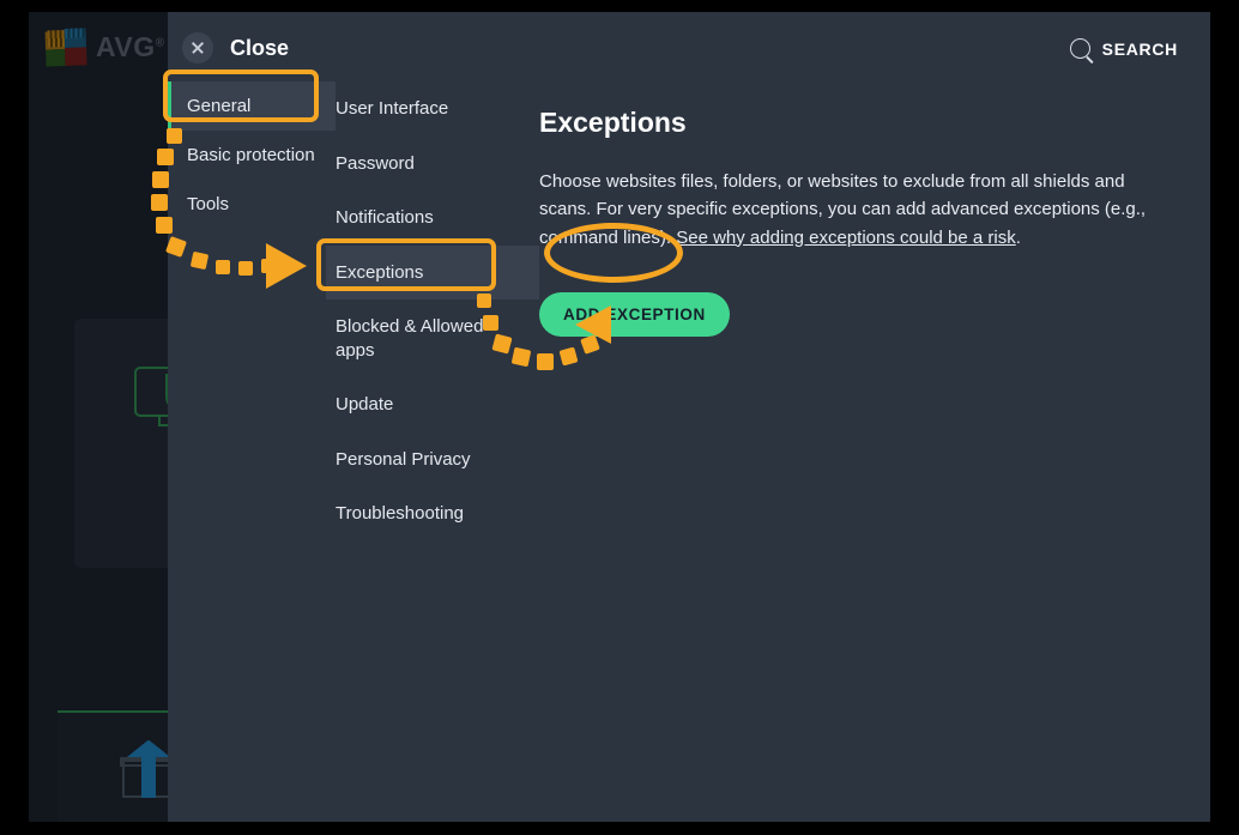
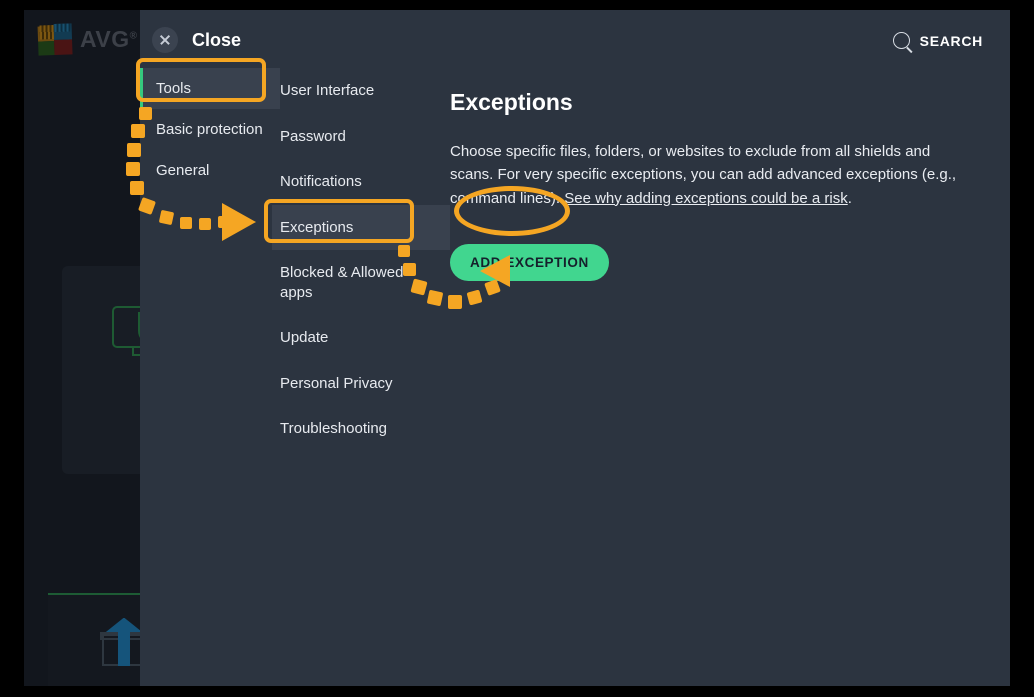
  AVG®
  Close
  SEARCH
- General
+ Tools
  Basic protection
- Tools
+ General
  User Interface
  Password
  Notifications
  Exceptions
  Blocked & Allowed apps
  Update
  Personal Privacy
  Troubleshooting
  Exceptions
- Choose websites files, folders, or websites to exclude from all shields and scans. For very specific exceptions, you can add advanced exceptions (e.g., command lines). See why adding exceptions could be a risk.
+ Choose specific files, folders, or websites to exclude from all shields and scans. For very specific exceptions, you can add advanced exceptions (e.g., command lines). See why adding exceptions could be a risk.
  ADD EXCEPTION
